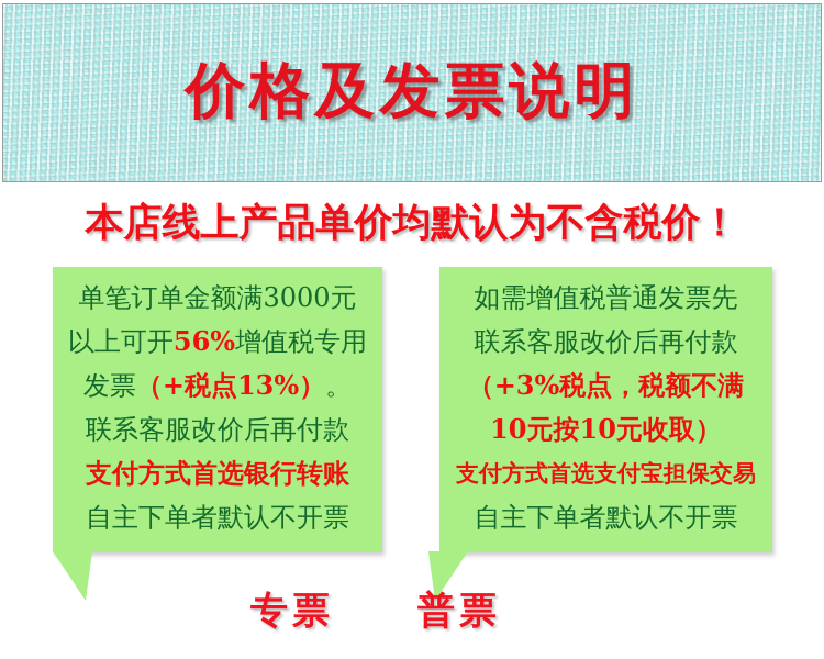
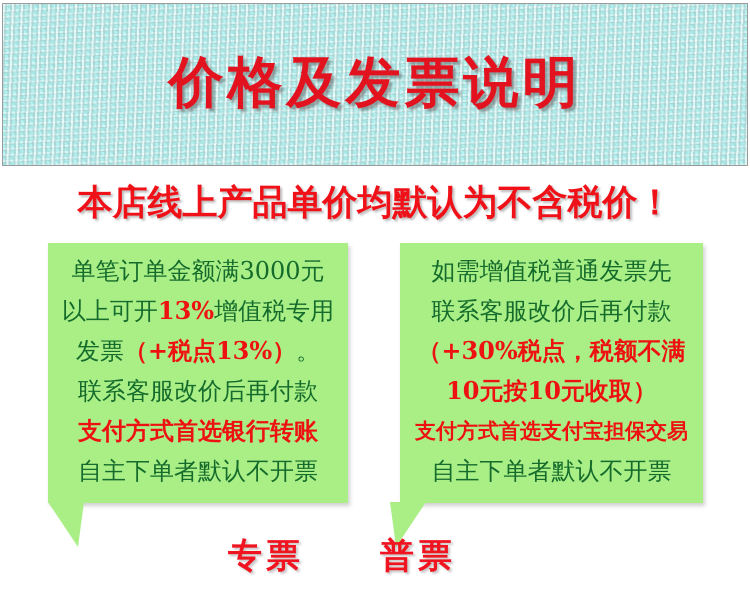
  价格及发票说明
  本店线上产品单价均默认为不含税价！
  单笔订单金额满3000元
- 以上可开56%增值税专用
+ 以上可开13%增值税专用
  发票（+税点13%）。
  联系客服改价后再付款
  支付方式首选银行转账
  自主下单者默认不开票
  如需增值税普通发票先
  联系客服改价后再付款
- （+3%税点，税额不满
+ （+30%税点，税额不满
  10元按10元收取）
  支付方式首选支付宝担保交易
  自主下单者默认不开票
  专票
  普票
